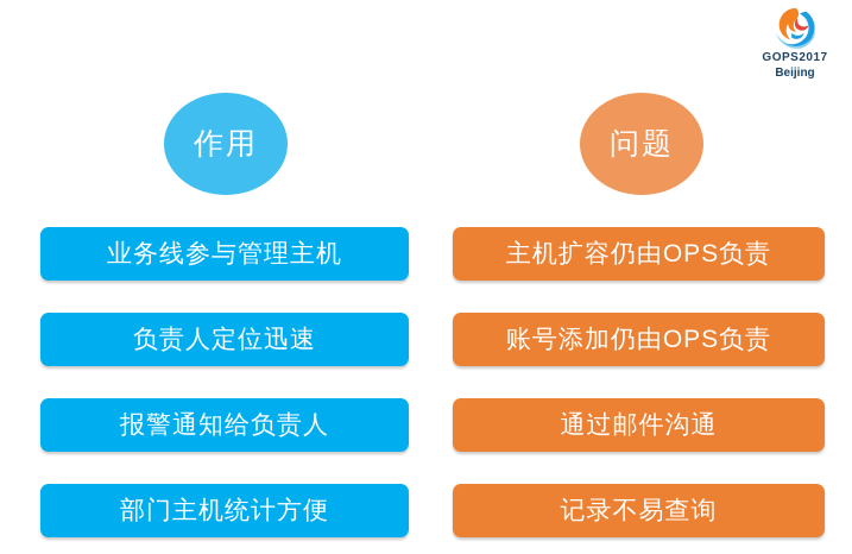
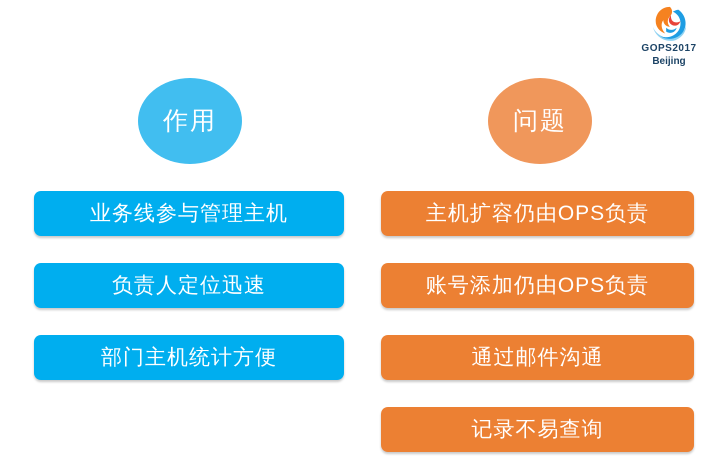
  GOPS2017
  Beijing
  作用
  问题
  业务线参与管理主机
  负责人定位迅速
- 报警通知给负责人
  部门主机统计方便
  主机扩容仍由OPS负责
  账号添加仍由OPS负责
  通过邮件沟通
  记录不易查询
